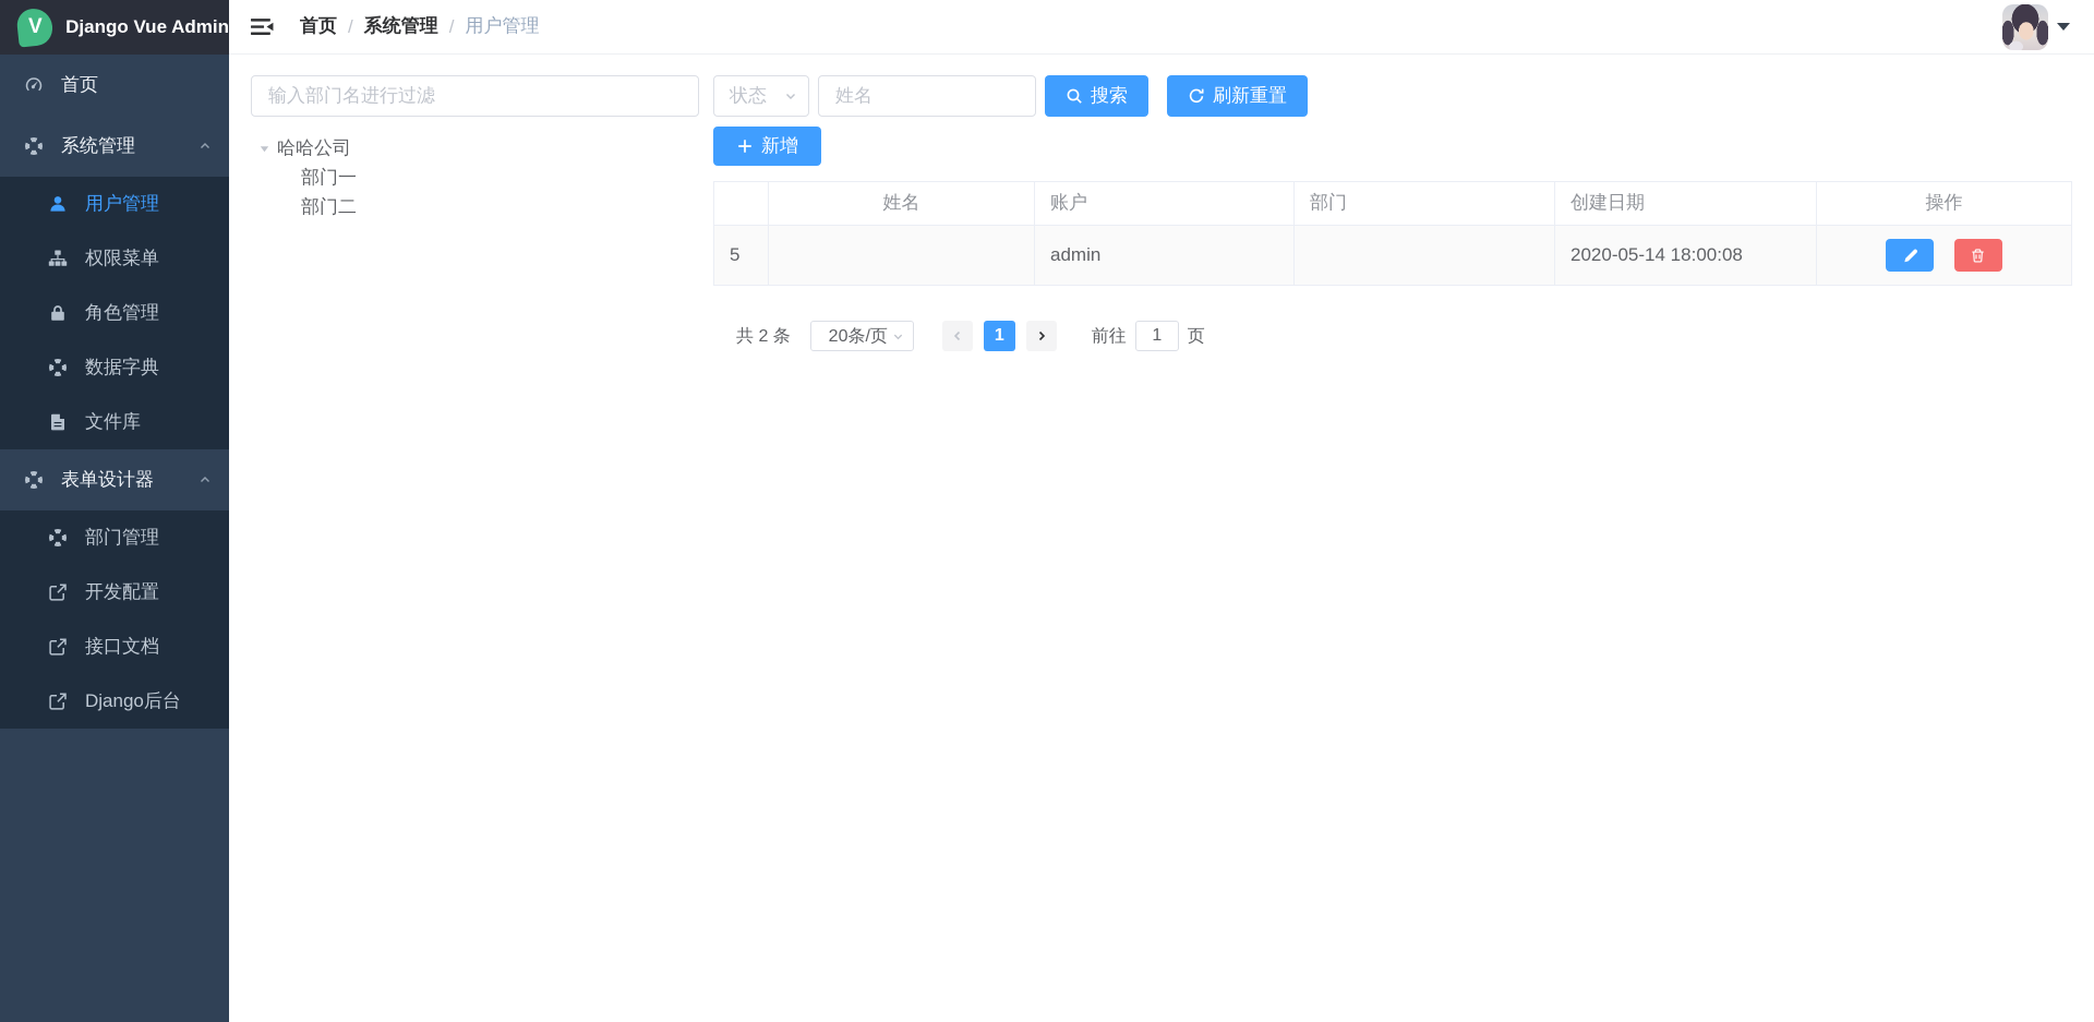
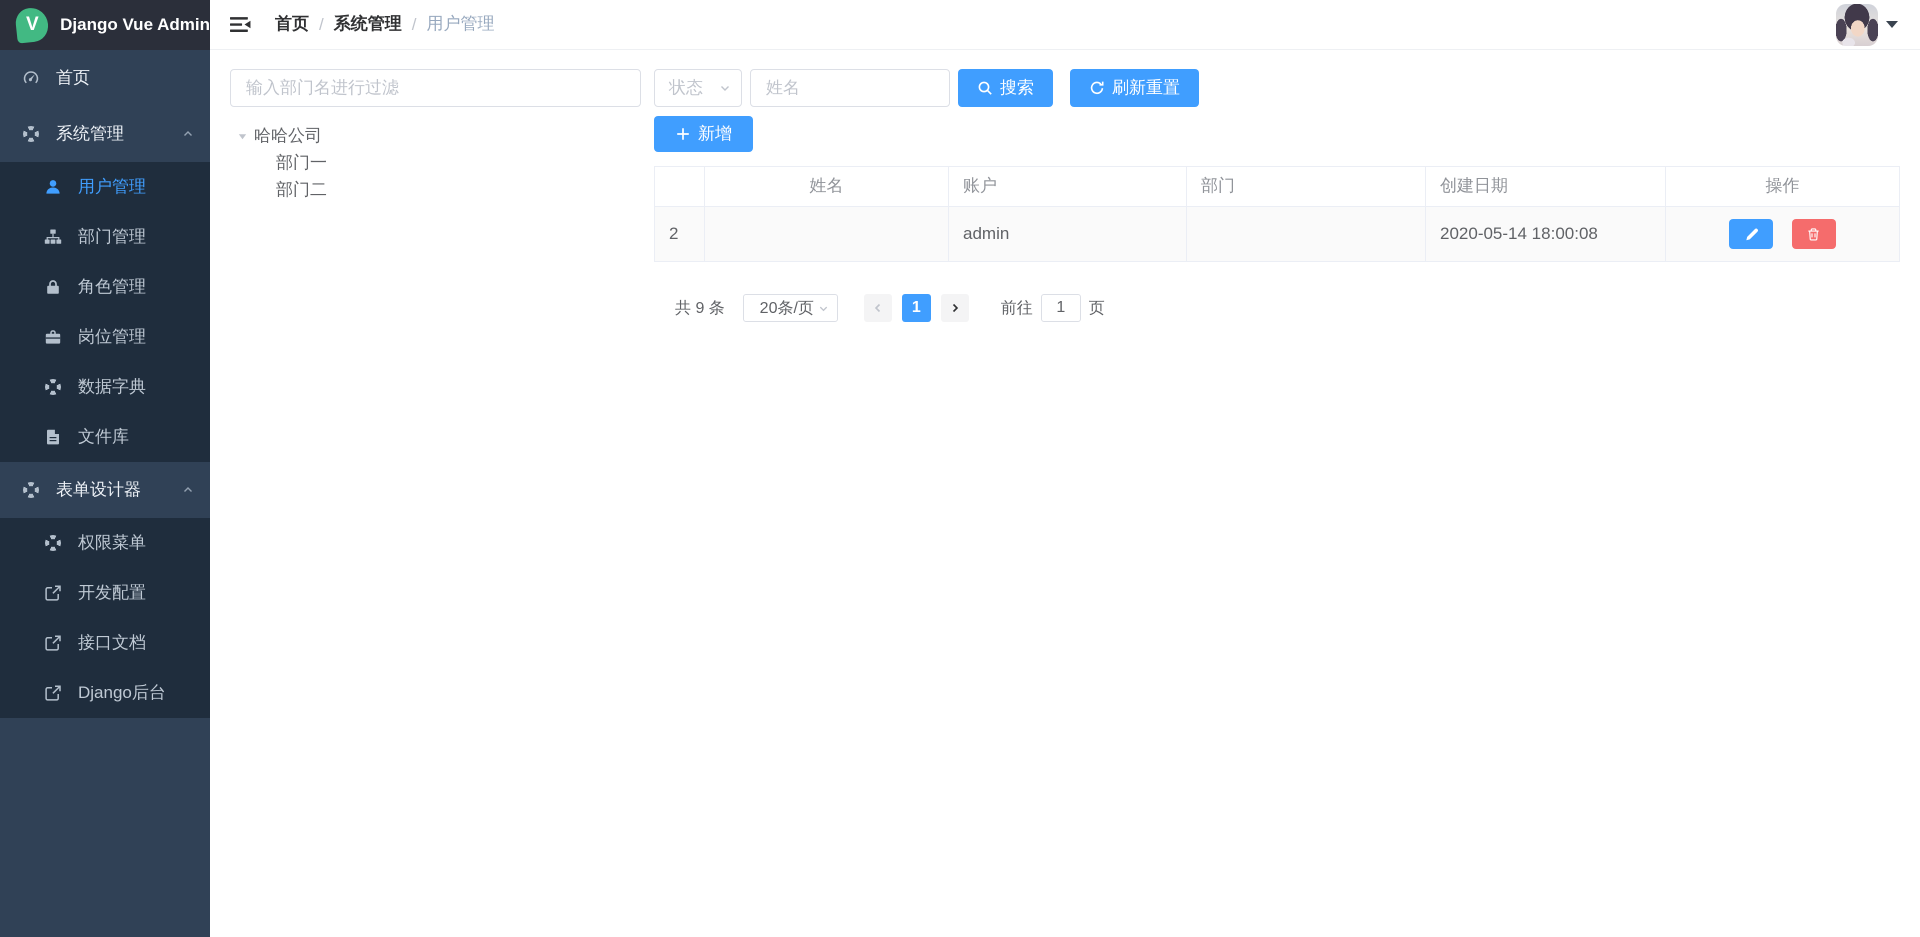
  Django Vue Admin
  首页
  系统管理
  用户管理
- 权限菜单
+ 部门管理
  角色管理
+ 岗位管理
  数据字典
  文件库
  表单设计器
- 部门管理
+ 权限菜单
  开发配置
  接口文档
  Django后台
  首页
  /
  系统管理
  /
  用户管理
  输入部门名进行过滤
  哈哈公司
  部门一
  部门二
  状态
  姓名
  搜索
  刷新重置
  新增
  	姓名	账户	部门	创建日期	操作
- 5		admin		2020-05-14 18:00:08
+ 2		admin		2020-05-14 18:00:08
- 共 2 条
+ 共 9 条
  20条/页
  1
  前往
  1
  页
